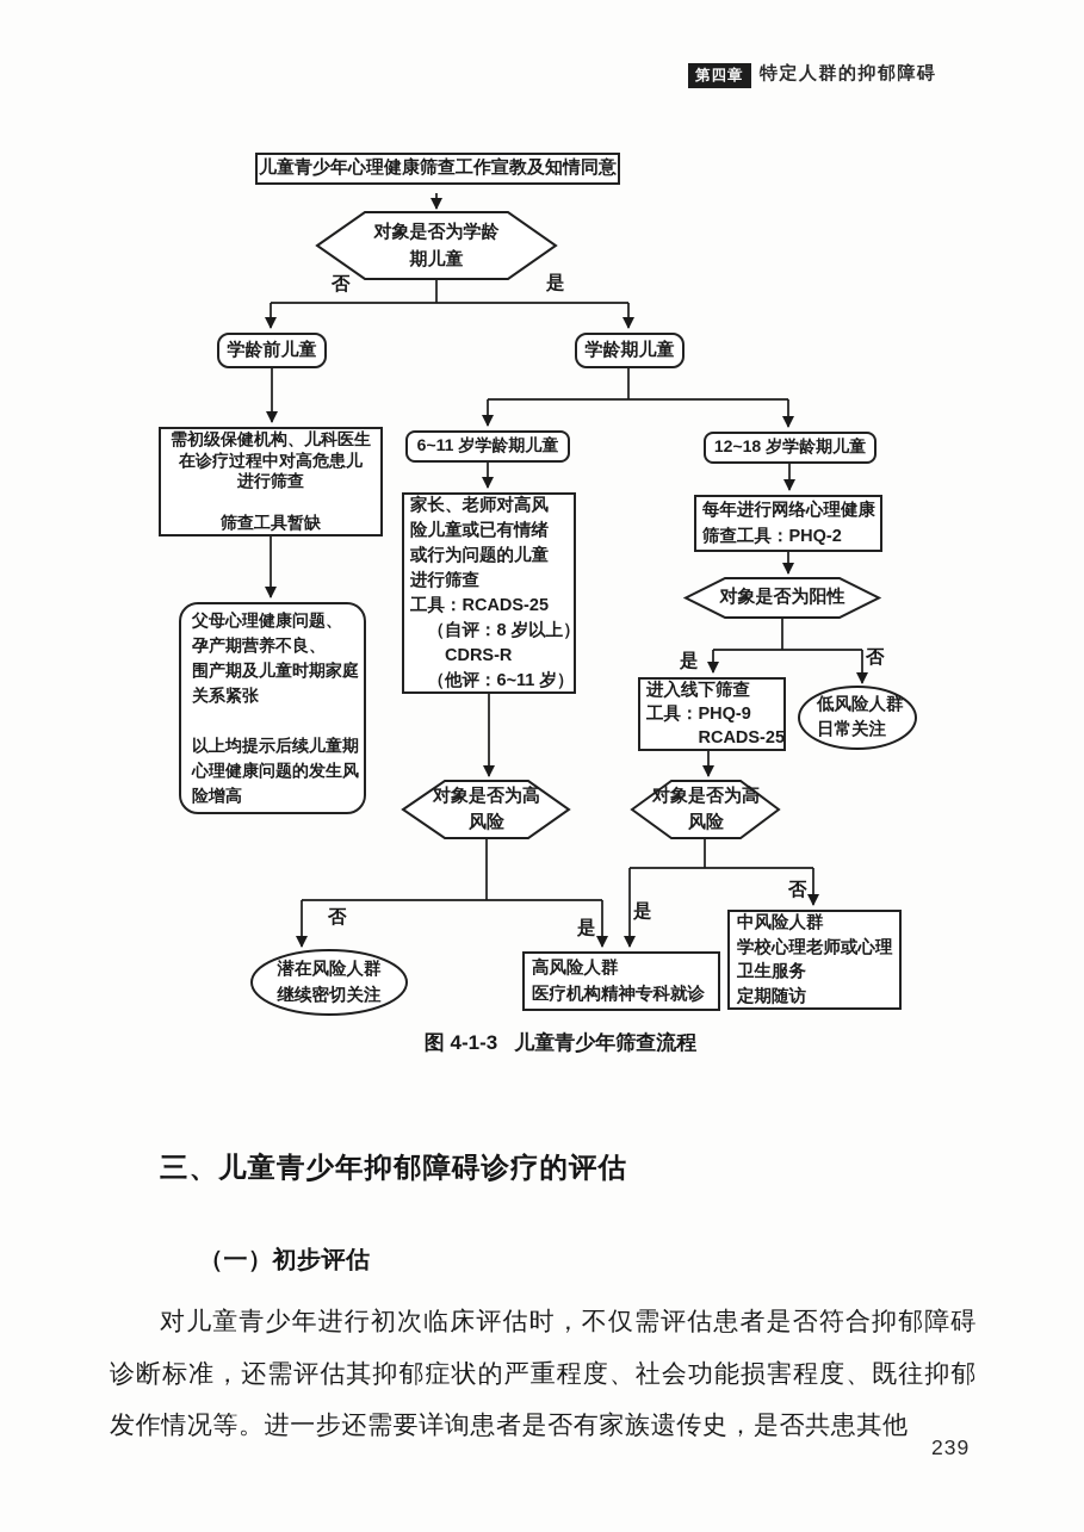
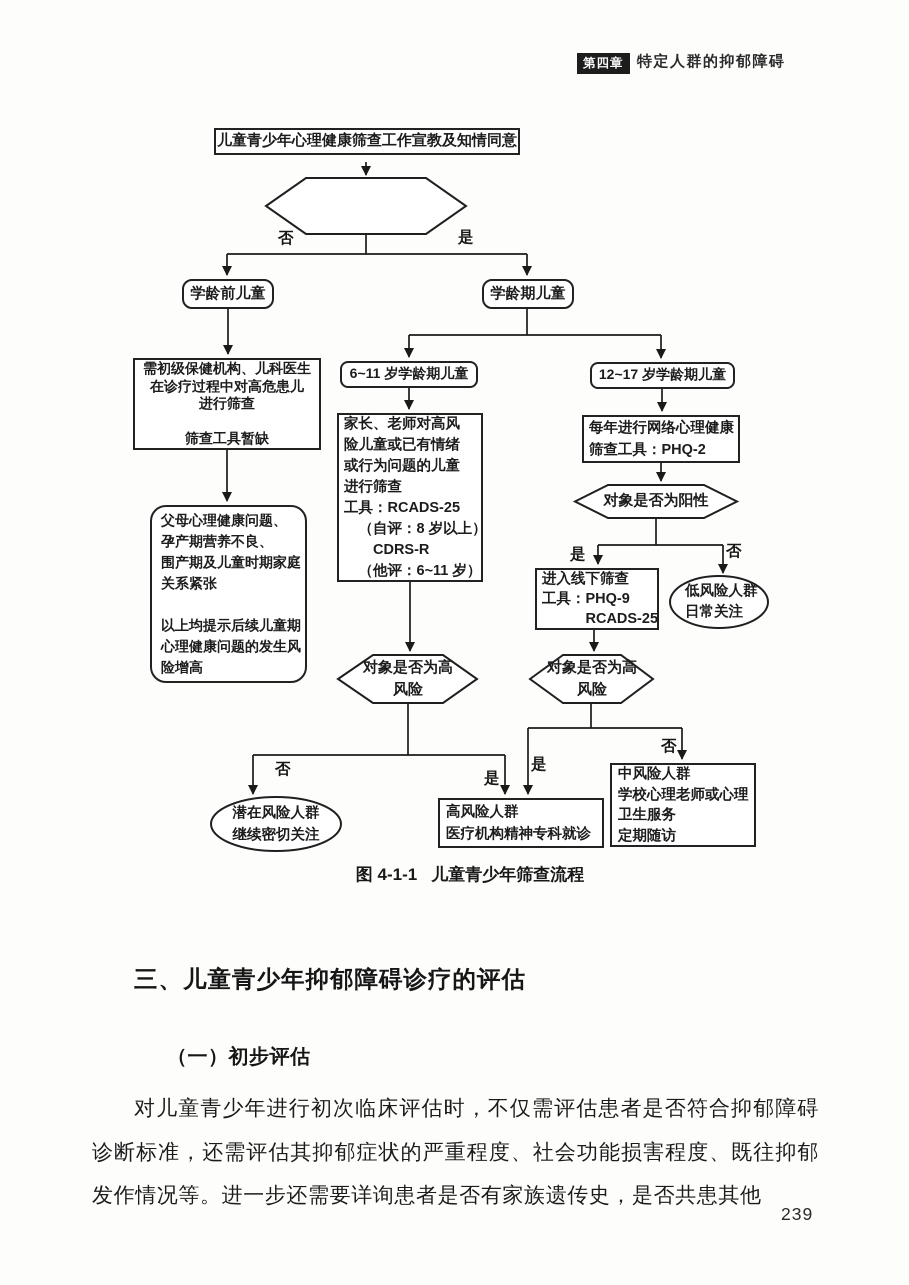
  第四章
  特定人群的抑郁障碍
  儿童青少年心理健康筛查工作宣教及知情同意
  学龄前儿童
  学龄期儿童
  需初级保健机构、儿科医生
  在诊疗过程中对高危患儿
  进行筛查
  筛查工具暂缺
  父母心理健康问题、
  孕产期营养不良、
  围产期及儿童时期家庭
  关系紧张
  以上均提示后续儿童期
  心理健康问题的发生风
  险增高
  6~11 岁学龄期儿童
- 12~18 岁学龄期儿童
+ 12~17 岁学龄期儿童
  家长、老师对高风
  险儿童或已有情绪
  或行为问题的儿童
  进行筛查
  工具：RCADS-25
  （自评：8 岁以上）
  CDRS-R
  （他评：6~11 岁）
  每年进行网络心理健康
  筛查工具：PHQ-2
  进入线下筛查
  工具：PHQ-9
  RCADS-25
  高风险人群
  医疗机构精神专科就诊
  中风险人群
  学校心理老师或心理
  卫生服务
  定期随访
- 对象是否为学龄
- 期儿童
  对象是否为阳性
  对象是否为高
  风险
  对象是否为高
  风险
  低风险人群
  日常关注
  潜在风险人群
  继续密切关注
  否
  是
  是
  否
  否
  是
  是
  否
- 图 4-1-3 儿童青少年筛查流程
+ 图 4-1-1 儿童青少年筛查流程
  三、儿童青少年抑郁障碍诊疗的评估
  （一）初步评估
  对儿童青少年进行初次临床评估时，不仅需评估患者是否符合抑郁障碍诊断标准，还需评估其抑郁症状的严重程度、社会功能损害程度、既往抑郁发作情况等。进一步还需要详询患者是否有家族遗传史，是否共患其他
  239
